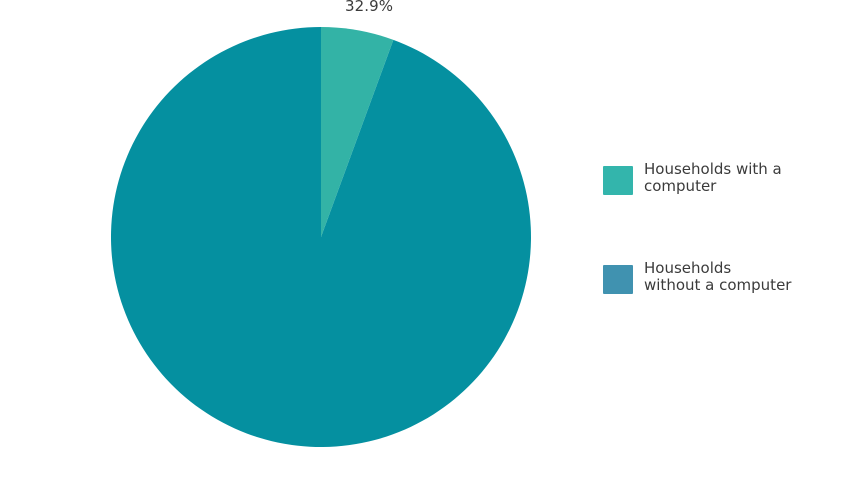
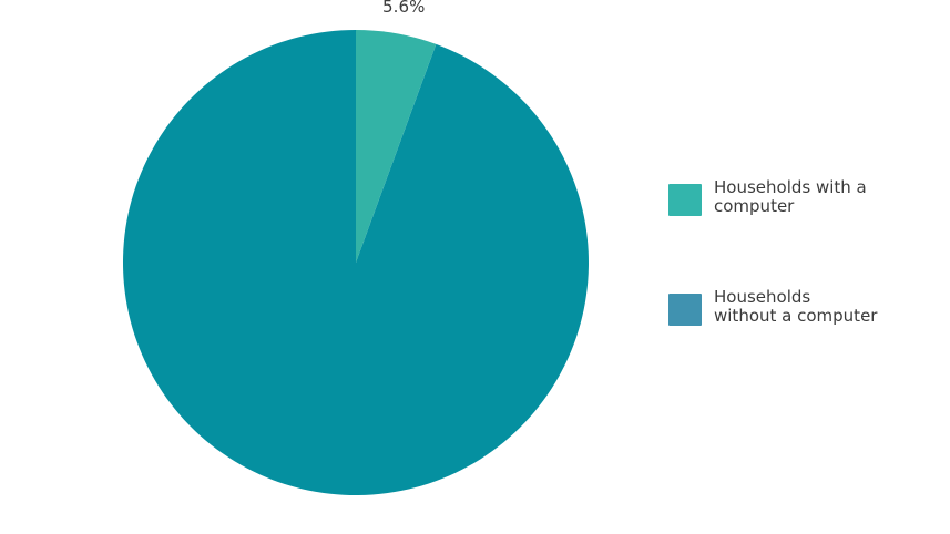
- 32.9%
+ 5.6%
  Households with a
  computer
  Households
  without a computer
